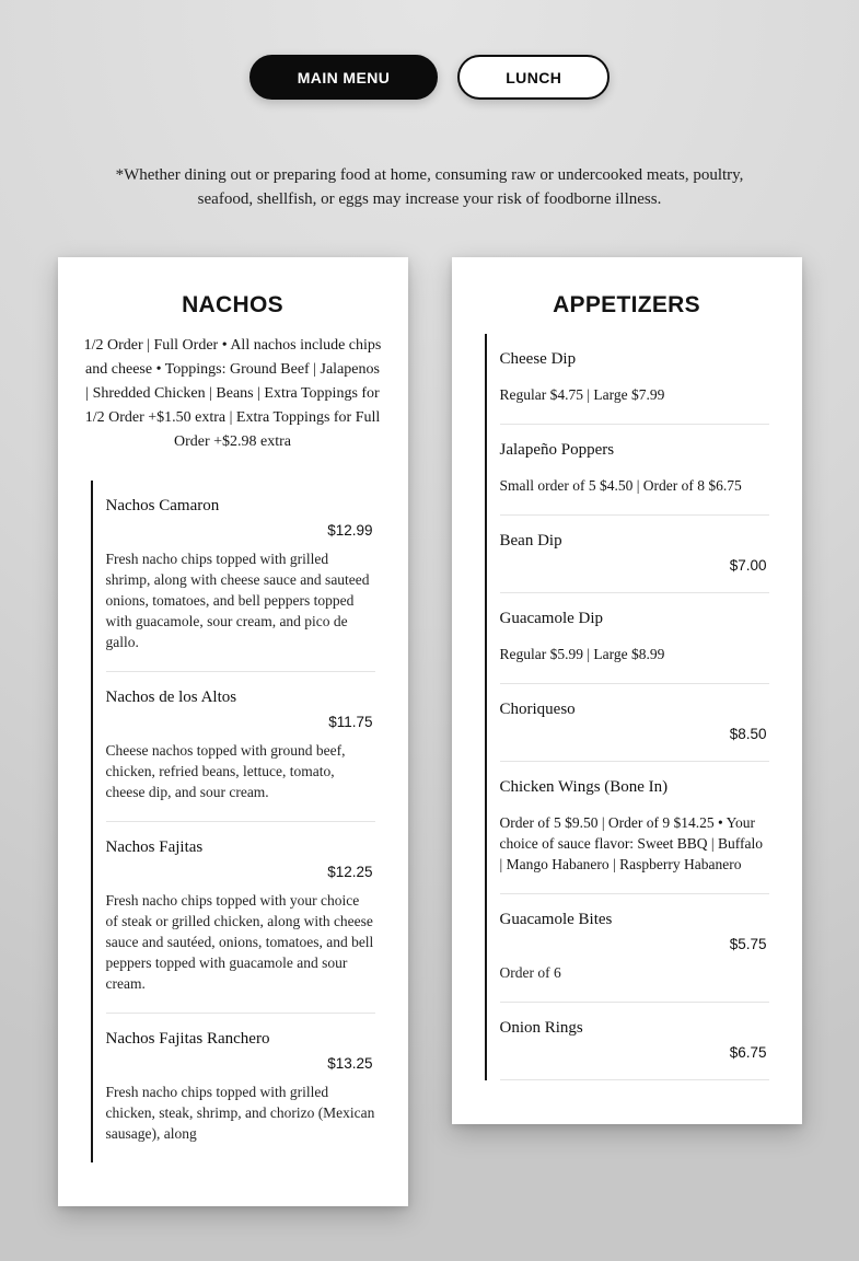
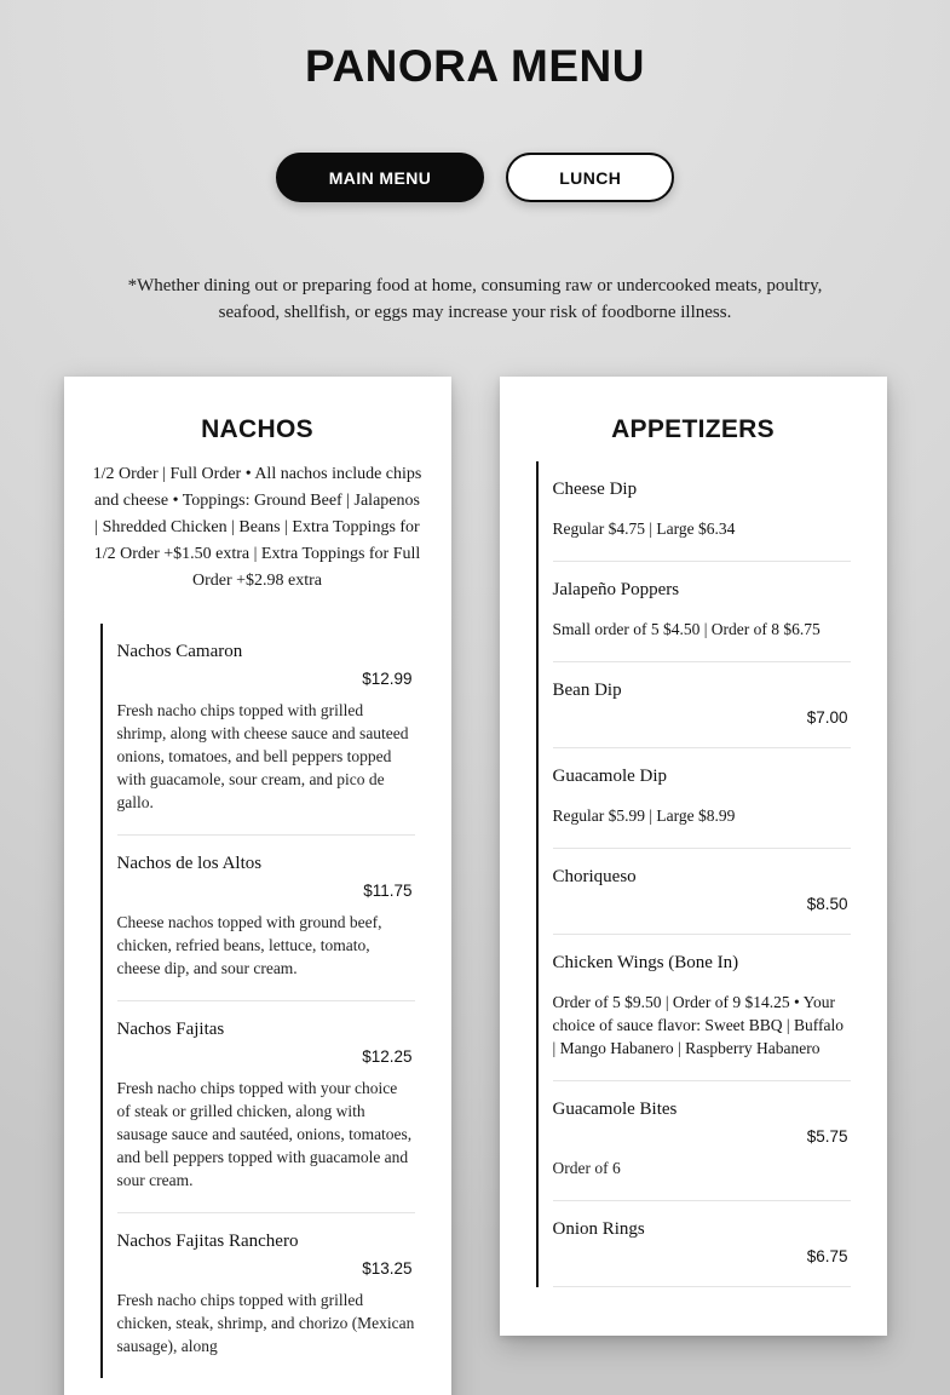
+ PANORA MENU
  MAIN MENU
  LUNCH
  *Whether dining out or preparing food at home, consuming raw or undercooked meats, poultry, seafood, shellfish, or eggs may increase your risk of foodborne illness.
  NACHOS
  1/2 Order | Full Order • All nachos include chips and cheese • Toppings: Ground Beef | Jalapenos | Shredded Chicken | Beans | Extra Toppings for 1/2 Order +$1.50 extra | Extra Toppings for Full Order +$2.98 extra
  Nachos Camaron
  $12.99
  Fresh nacho chips topped with grilled shrimp, along with cheese sauce and sauteed onions, tomatoes, and bell peppers topped with guacamole, sour cream, and pico de gallo.
  Nachos de los Altos
  $11.75
  Cheese nachos topped with ground beef, chicken, refried beans, lettuce, tomato, cheese dip, and sour cream.
  Nachos Fajitas
  $12.25
- Fresh nacho chips topped with your choice of steak or grilled chicken, along with cheese sauce and sautéed, onions, tomatoes, and bell peppers topped with guacamole and sour cream.
+ Fresh nacho chips topped with your choice of steak or grilled chicken, along with sausage sauce and sautéed, onions, tomatoes, and bell peppers topped with guacamole and sour cream.
  Nachos Fajitas Ranchero
  $13.25
  Fresh nacho chips topped with grilled chicken, steak, shrimp, and chorizo (Mexican sausage), along
  APPETIZERS
  Cheese Dip
- Regular $4.75 | Large $7.99
+ Regular $4.75 | Large $6.34
  Jalapeño Poppers
  Small order of 5 $4.50 | Order of 8 $6.75
  Bean Dip
  $7.00
  Guacamole Dip
  Regular $5.99 | Large $8.99
  Choriqueso
  $8.50
  Chicken Wings (Bone In)
  Order of 5 $9.50 | Order of 9 $14.25 • Your choice of sauce flavor: Sweet BBQ | Buffalo | Mango Habanero | Raspberry Habanero
  Guacamole Bites
  $5.75
  Order of 6
  Onion Rings
  $6.75
